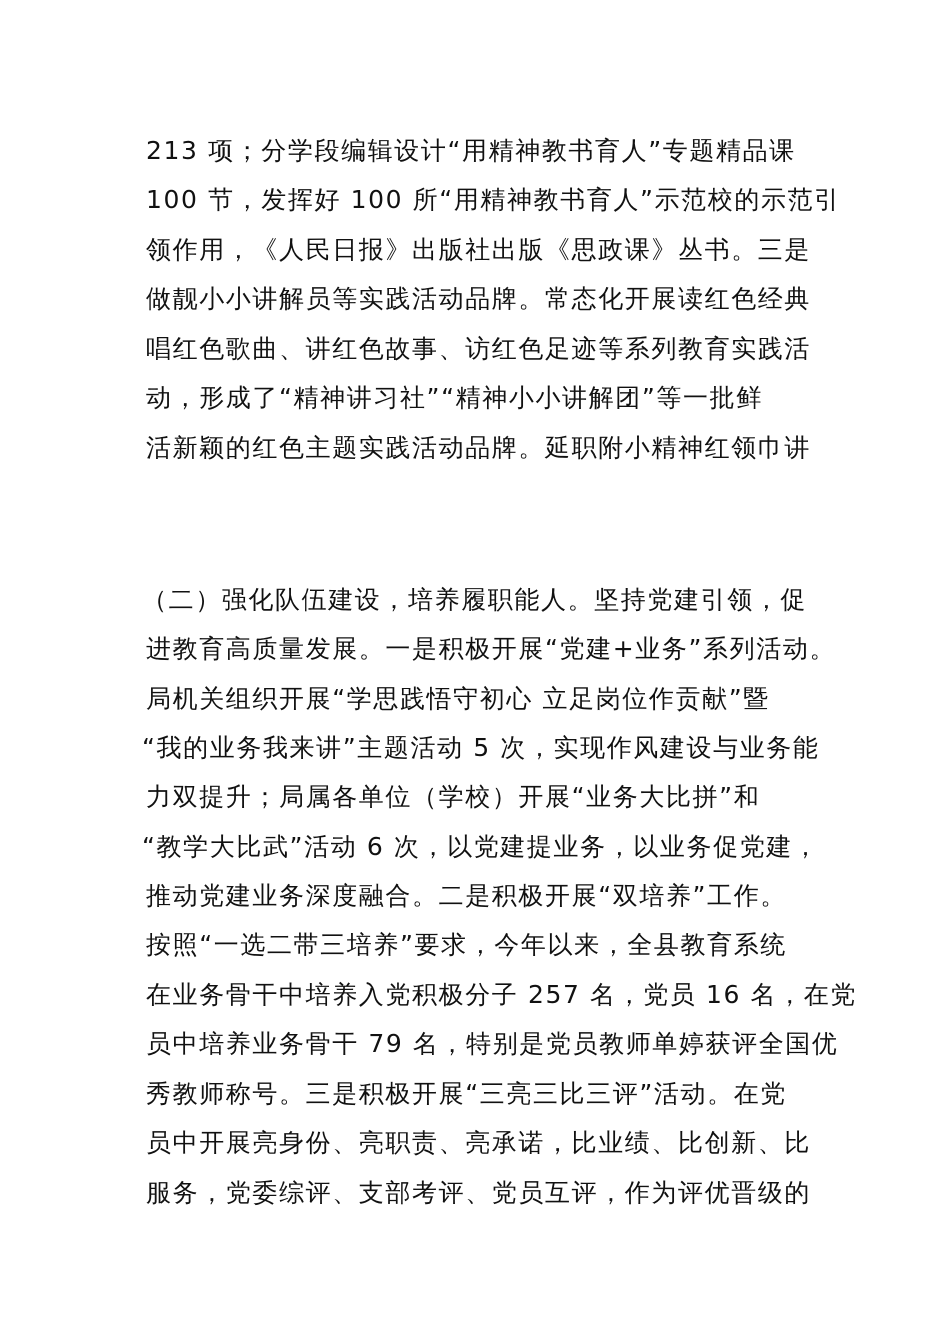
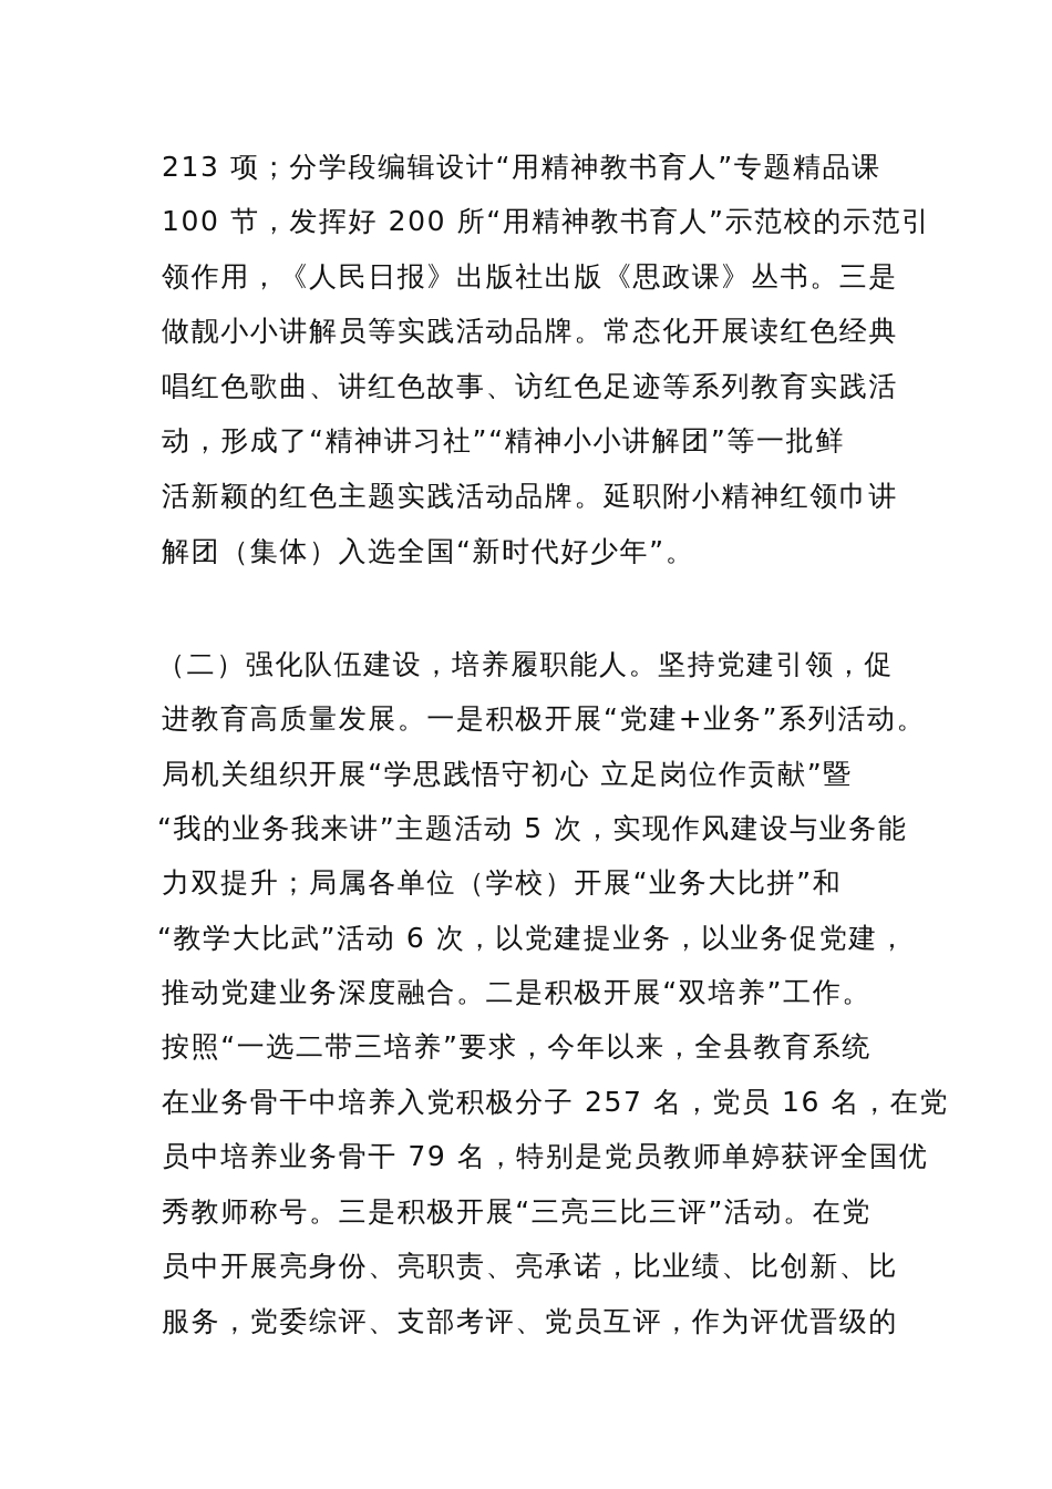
  213 项；分学段编辑设计“用精神教书育人”专题精品课
- 100 节，发挥好 100 所“用精神教书育人”示范校的示范引
+ 100 节，发挥好 200 所“用精神教书育人”示范校的示范引
  领作用，《人民日报》出版社出版《思政课》丛书。三是
  做靓小小讲解员等实践活动品牌。常态化开展读红色经典
  唱红色歌曲、讲红色故事、访红色足迹等系列教育实践活
  动，形成了“精神讲习社”“精神小小讲解团”等一批鲜
  活新颖的红色主题实践活动品牌。延职附小精神红领巾讲
+ 解团（集体）入选全国“新时代好少年”。
  （二）强化队伍建设，培养履职能人。坚持党建引领，促
  进教育高质量发展。一是积极开展“党建+业务”系列活动。
  局机关组织开展“学思践悟守初心 立足岗位作贡献”暨
  “我的业务我来讲”主题活动 5 次，实现作风建设与业务能
  力双提升；局属各单位（学校）开展“业务大比拼”和
  “教学大比武”活动 6 次，以党建提业务，以业务促党建，
  推动党建业务深度融合。二是积极开展“双培养”工作。
  按照“一选二带三培养”要求，今年以来，全县教育系统
  在业务骨干中培养入党积极分子 257 名，党员 16 名，在党
  员中培养业务骨干 79 名，特别是党员教师单婷获评全国优
  秀教师称号。三是积极开展“三亮三比三评”活动。在党
  员中开展亮身份、亮职责、亮承诺，比业绩、比创新、比
  服务，党委综评、支部考评、党员互评，作为评优晋级的
